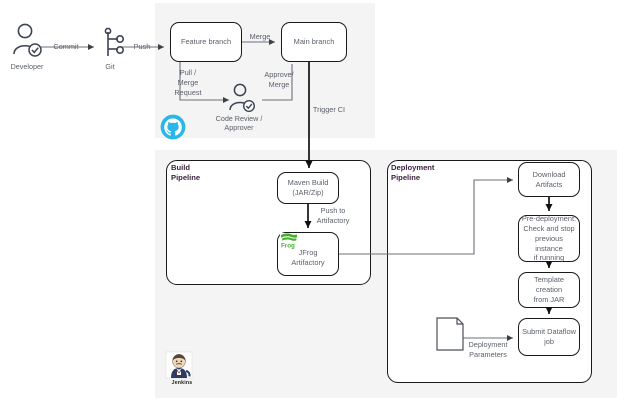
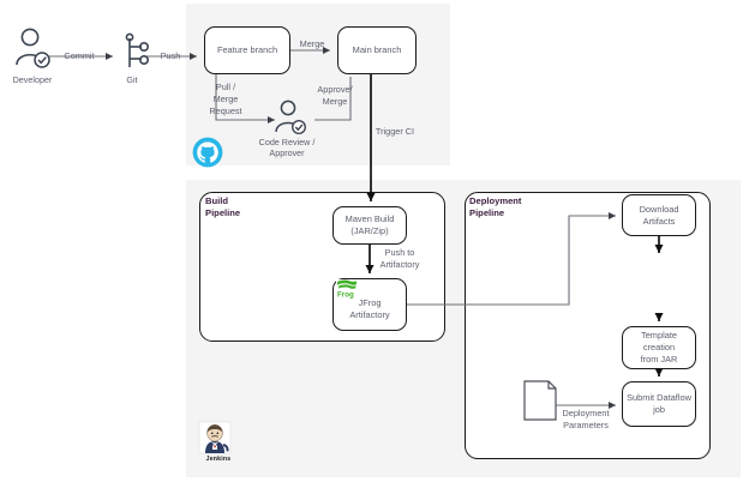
  Build
  Pipeline
  Deployment
  Pipeline
  Feature branch
  Main branch
  Maven Build
  (JAR/Zip)
  JFrog
  Artifactory
  Download
  Artifacts
- Pre-deployment:
- Check and stop
- previous instance
- if running
  Template creation
  from JAR
  Submit Dataflow
  job
  Merge
  Pull /
  Merge
  Request
  Approve/
  Merge
  Trigger CI
  Push to
  Artifactory
  Deployment
  Parameters
  Developer
  Git
  Code Review /
  Approver
